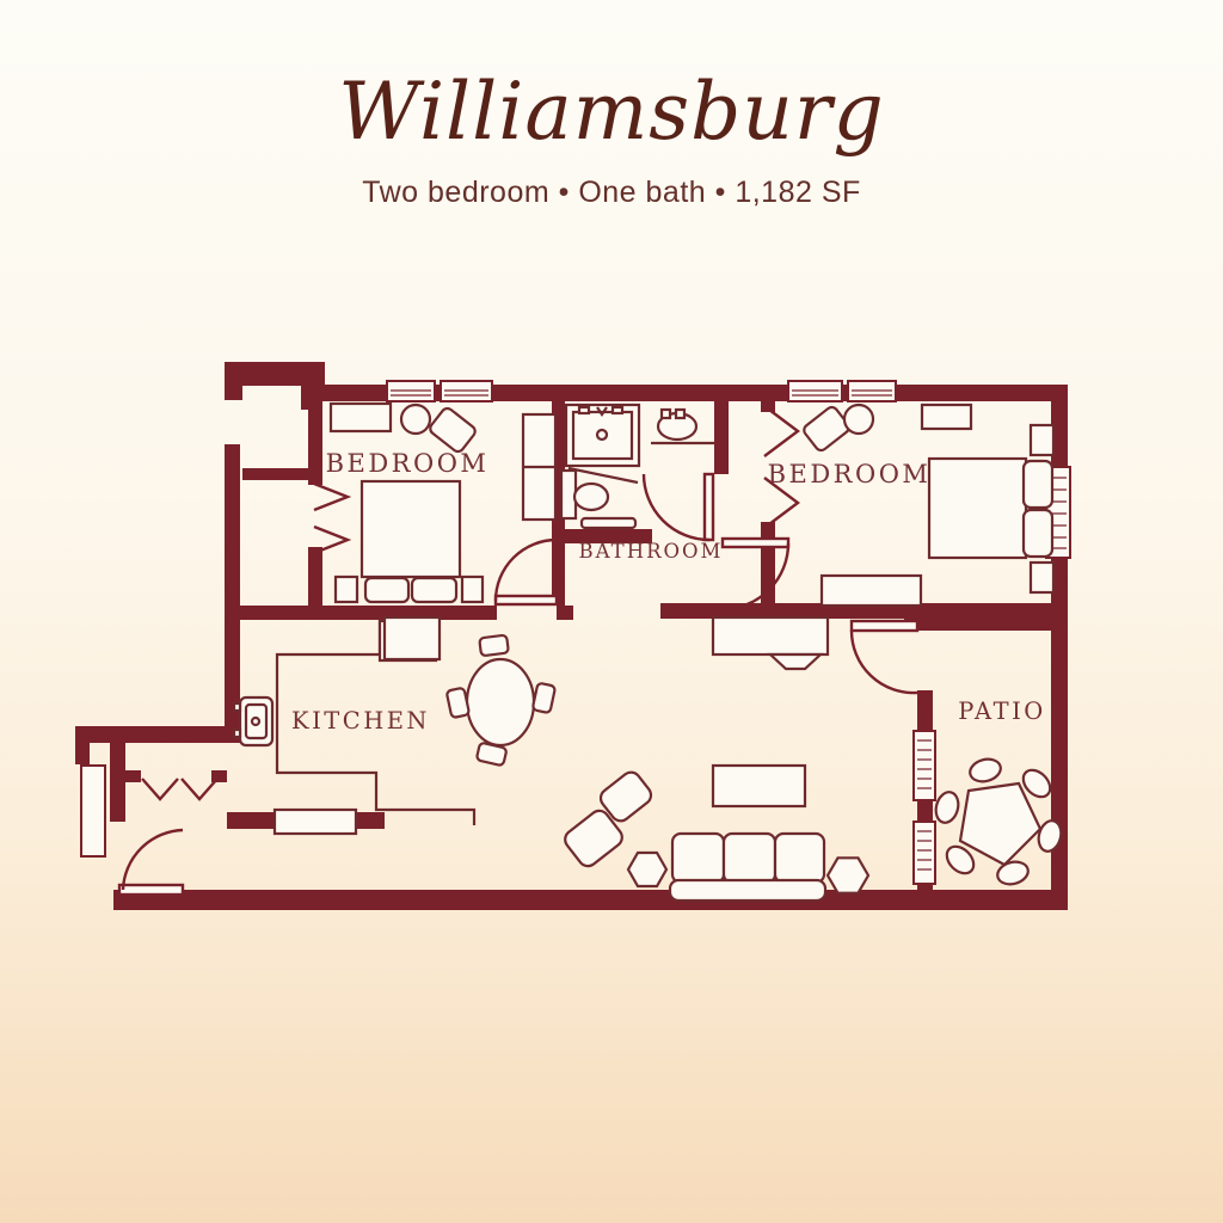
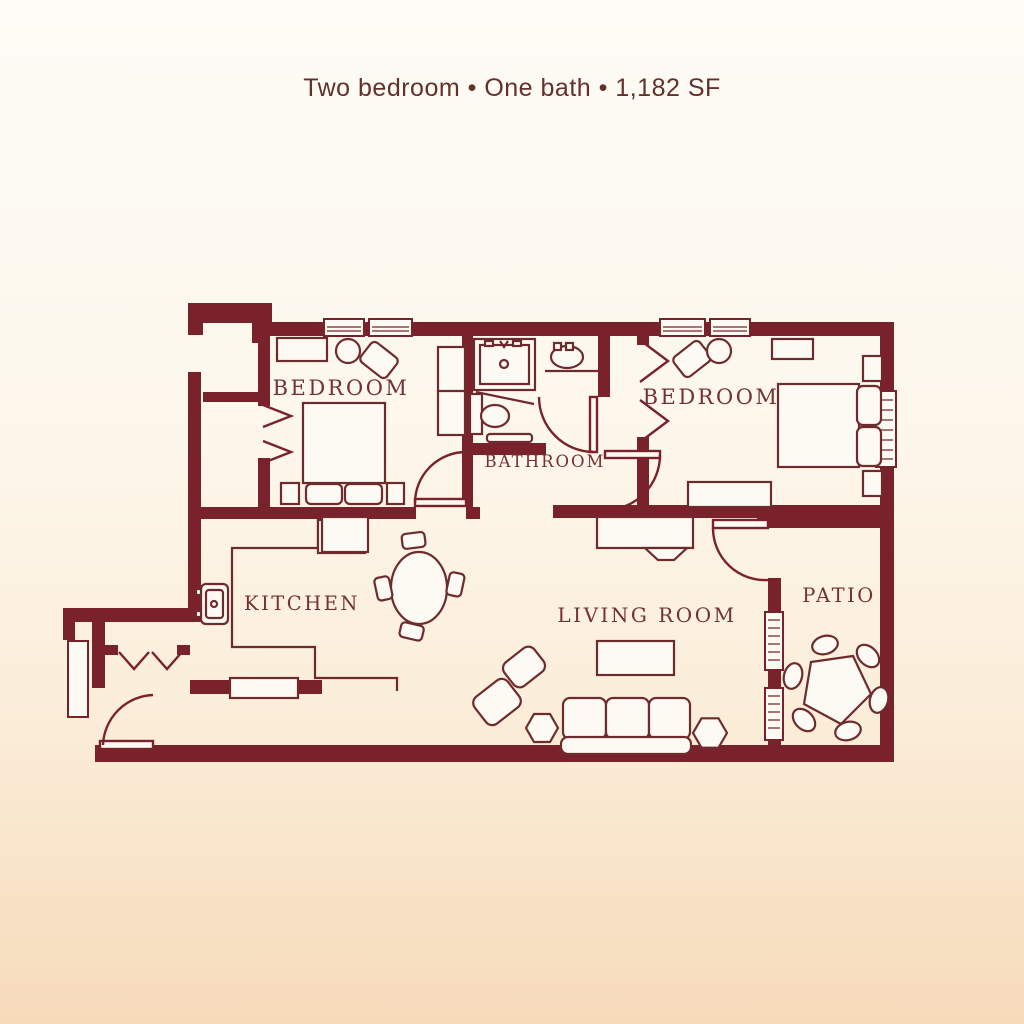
- Williamsburg
  Two bedroom • One bath • 1,182 SF
  BEDROOM
  BEDROOM
  BATHROOM
  KITCHEN
+ LIVING ROOM
  PATIO
